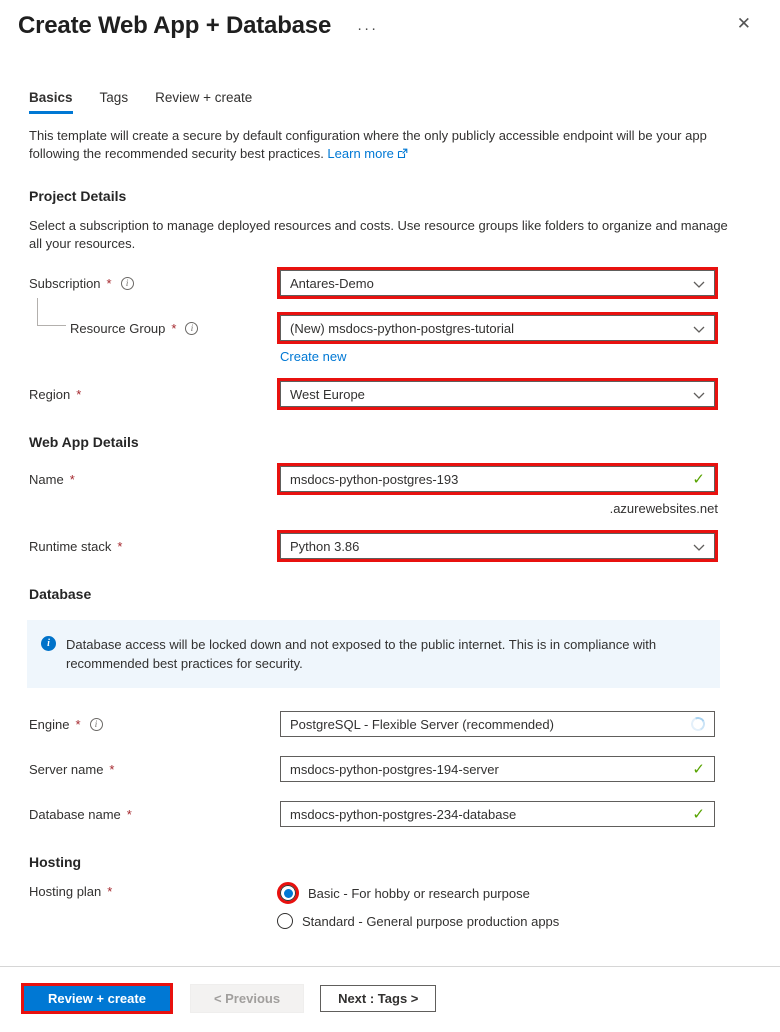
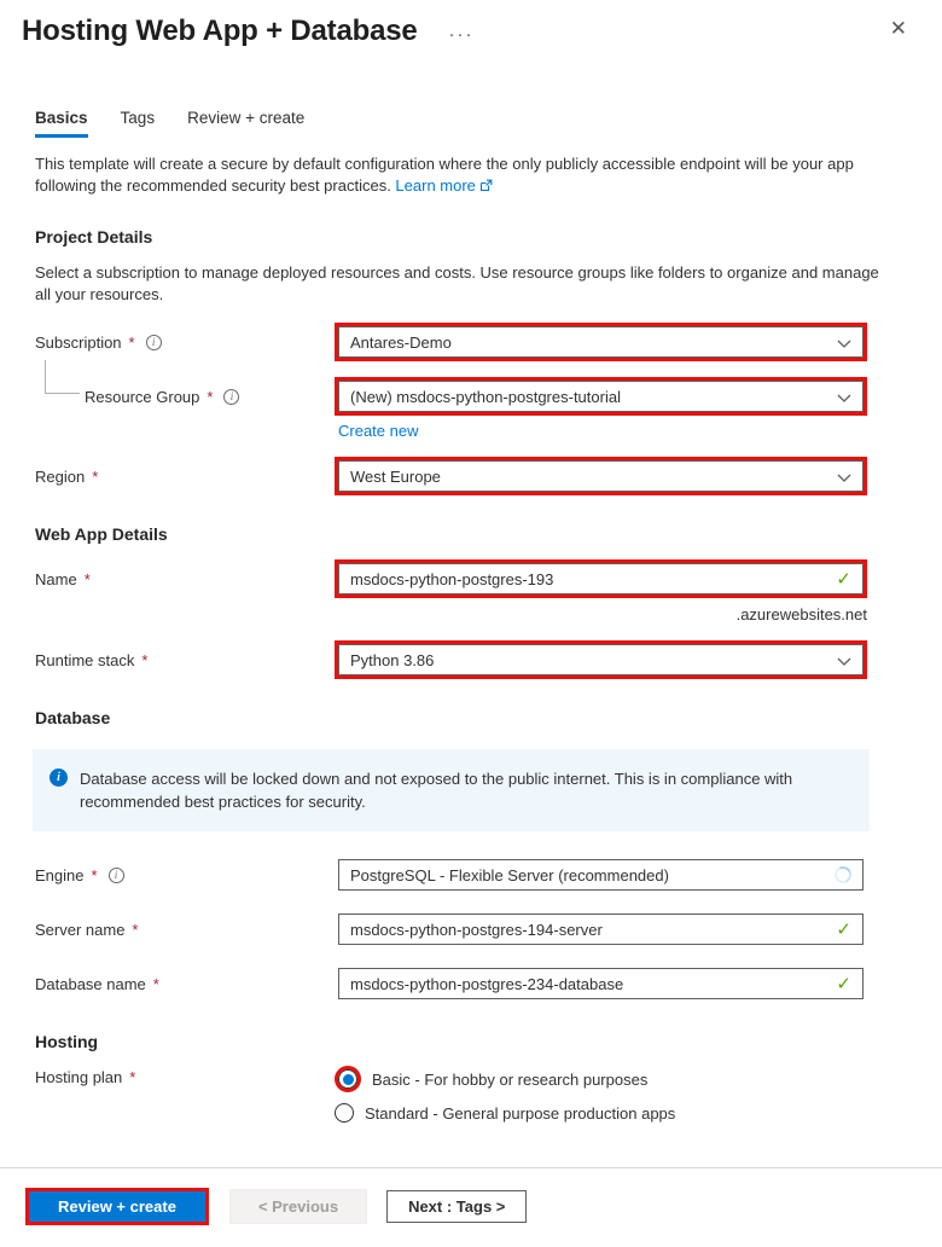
- Create Web App + Database
+ Hosting Web App + Database
  ···
  ✕
  Basics
  Tags
  Review + create
  This template will create a secure by default configuration where the only publicly accessible endpoint will be your app following the recommended security best practices. Learn more
  Project Details
  Select a subscription to manage deployed resources and costs. Use resource groups like folders to organize and manage all your resources.
  Subscription
  *
  i
  Antares-Demo
  Resource Group
  *
  i
  (New) msdocs-python-postgres-tutorial
  Create new
  Region
  *
  West Europe
  Web App Details
  Name
  *
  msdocs-python-postgres-193
  ✓
  .azurewebsites.net
  Runtime stack
  *
  Python 3.86
  Database
  i
  Database access will be locked down and not exposed to the public internet. This is in compliance with recommended best practices for security.
  Engine
  *
  i
  PostgreSQL - Flexible Server (recommended)
  Server name
  *
  msdocs-python-postgres-194-server
  ✓
  Database name
  *
  msdocs-python-postgres-234-database
  ✓
  Hosting
  Hosting plan
  *
- Basic - For hobby or research purpose
+ Basic - For hobby or research purposes
  Standard - General purpose production apps
  Review + create
  < Previous
  Next : Tags >
